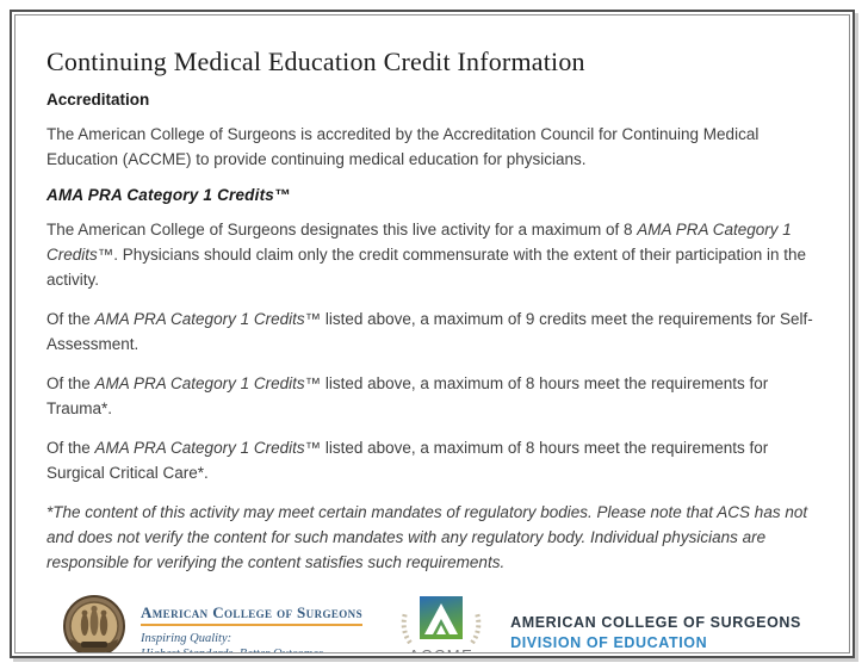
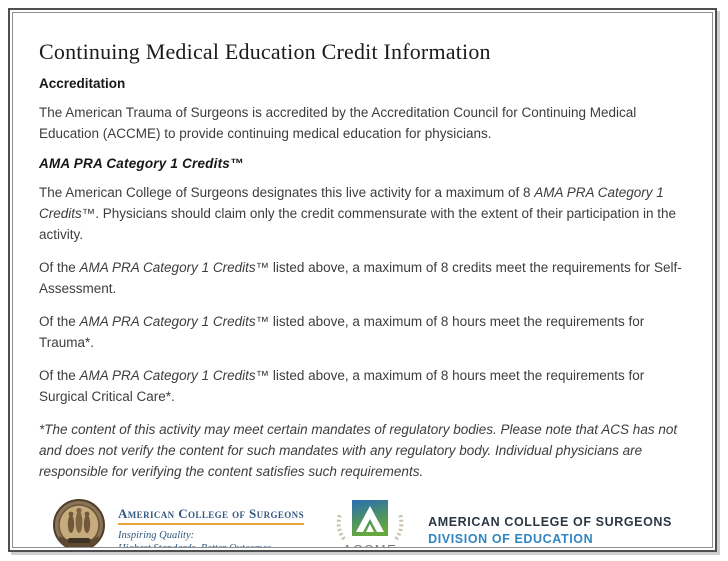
  Continuing Medical Education Credit Information
  Accreditation
- The American College of Surgeons is accredited by the Accreditation Council for Continuing Medical Education (ACCME) to provide continuing medical education for physicians.
+ The American Trauma of Surgeons is accredited by the Accreditation Council for Continuing Medical Education (ACCME) to provide continuing medical education for physicians.
  AMA PRA Category 1 Credits™
  The American College of Surgeons designates this live activity for a maximum of 8 AMA PRA Category 1 Credits™. Physicians should claim only the credit commensurate with the extent of their participation in the activity.
- Of the AMA PRA Category 1 Credits™ listed above, a maximum of 9 credits meet the requirements for Self-Assessment.
+ Of the AMA PRA Category 1 Credits™ listed above, a maximum of 8 credits meet the requirements for Self-Assessment.
  Of the AMA PRA Category 1 Credits™ listed above, a maximum of 8 hours meet the requirements for Trauma*.
  Of the AMA PRA Category 1 Credits™ listed above, a maximum of 8 hours meet the requirements for Surgical Critical Care*.
  *The content of this activity may meet certain mandates of regulatory bodies. Please note that ACS has not and does not verify the content for such mandates with any regulatory body. Individual physicians are responsible for verifying the content satisfies such requirements.
  American College of Surgeons
  Inspiring Quality:
  AMERICAN COLLEGE OF SURGEONS
  DIVISION OF EDUCATION
